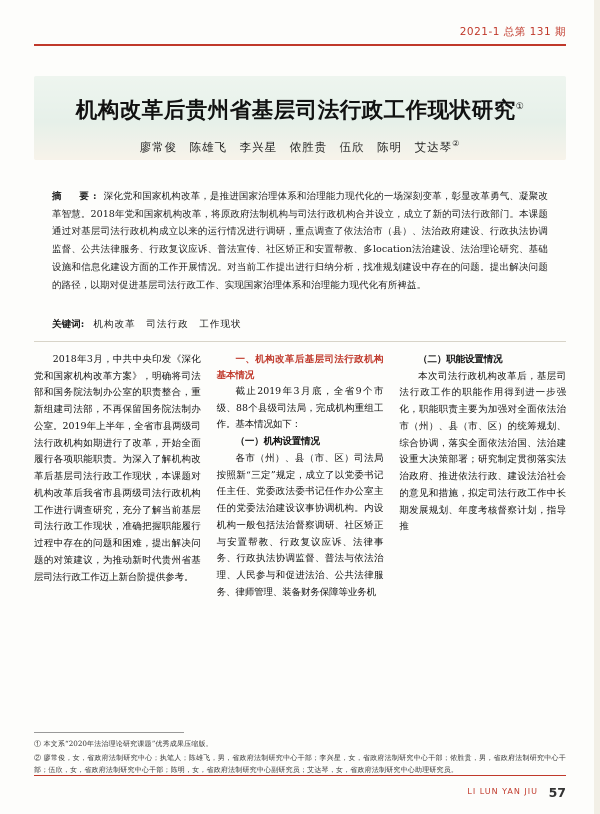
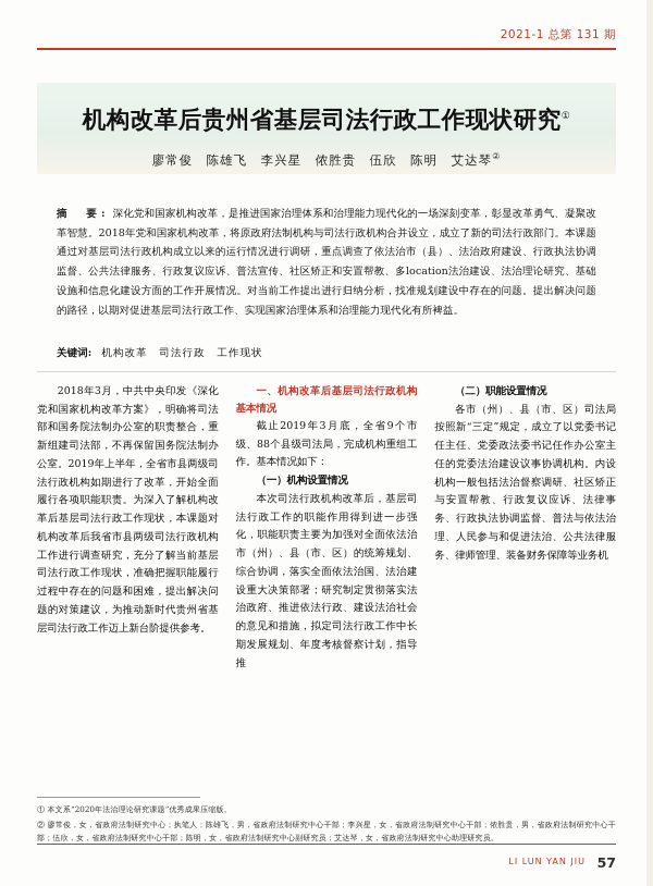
  2021-1 总第 131 期
  机构改革后贵州省基层司法行政工作现状研究①
  廖常俊 陈雄飞 李兴星 侬胜贵 伍欣 陈明 艾达琴②
  摘 要: 深化党和国家机构改革，是推进国家治理体系和治理能力现代化的一场深刻变革，彰显改革勇气、凝聚改革智慧。2018年党和国家机构改革，将原政府法制机构与司法行政机构合并设立，成立了新的司法行政部门。本课题通过对基层司法行政机构成立以来的运行情况进行调研，重点调查了依法治市（县）、法治政府建设、行政执法协调监督、公共法律服务、行政复议应诉、普法宣传、社区矫正和安置帮教、多location法治建设、法治理论研究、基础设施和信息化建设方面的工作开展情况。对当前工作提出进行归纳分析，找准规划建设中存在的问题。提出解决问题的路径，以期对促进基层司法行政工作、实现国家治理体系和治理能力现代化有所裨益。
  关键词: 机构改革 司法行政 工作现状
  2018年3月，中共中央印发《深化党和国家机构改革方案》，明确将司法部和国务院法制办公室的职责整合，重新组建司法部，不再保留国务院法制办公室。2019年上半年，全省市县两级司法行政机构如期进行了改革，开始全面履行各项职能职责。为深入了解机构改革后基层司法行政工作现状，本课题对机构改革后我省市县两级司法行政机构工作进行调查研究，充分了解当前基层司法行政工作现状，准确把握职能履行过程中存在的问题和困难，提出解决问题的对策建议，为推动新时代贵州省基层司法行政工作迈上新台阶提供参考。
  一、机构改革后基层司法行政机构基本情况
  截止2019年3月底，全省9个市级、88个县级司法局，完成机构重组工作。基本情况如下：
  （一）机构设置情况
- 各市（州）、县（市、区）司法局按照新“三定”规定，成立了以党委书记任主任、党委政法委书记任作办公室主任的党委法治建设议事协调机构。内设机构一般包括法治督察调研、社区矫正与安置帮教、行政复议应诉、法律事务、行政执法协调监督、普法与依法治理、人民参与和促进法治、公共法律服务、律师管理、装备财务保障等业务机
+ 本次司法行政机构改革后，基层司法行政工作的职能作用得到进一步强化，职能职责主要为加强对全面依法治市（州）、县（市、区）的统筹规划、综合协调，落实全面依法治国、法治建设重大决策部署；研究制定贯彻落实法治政府、推进依法行政、建设法治社会的意见和措施，拟定司法行政工作中长期发展规划、年度考核督察计划，指导推
  （二）职能设置情况
- 本次司法行政机构改革后，基层司法行政工作的职能作用得到进一步强化，职能职责主要为加强对全面依法治市（州）、县（市、区）的统筹规划、综合协调，落实全面依法治国、法治建设重大决策部署；研究制定贯彻落实法治政府、推进依法行政、建设法治社会的意见和措施，拟定司法行政工作中长期发展规划、年度考核督察计划，指导推
+ 各市（州）、县（市、区）司法局按照新“三定”规定，成立了以党委书记任主任、党委政法委书记任作办公室主任的党委法治建设议事协调机构。内设机构一般包括法治督察调研、社区矫正与安置帮教、行政复议应诉、法律事务、行政执法协调监督、普法与依法治理、人民参与和促进法治、公共法律服务、律师管理、装备财务保障等业务机
  ① 本文系“2020年法治理论研究课题”优秀成果压缩版。
  ② 廖常俊，女，省政府法制研究中心；执笔人；陈雄飞，男，省政府法制研究中心干部；李兴星，女，省政府法制研究中心干部；侬胜贵，男，省政府法制研究中心干部；伍欣，女，省政府法制研究中心干部；陈明，女，省政府法制研究中心副研究员；艾达琴，女，省政府法制研究中心助理研究员。
  LI LUN YAN JIU
  57
